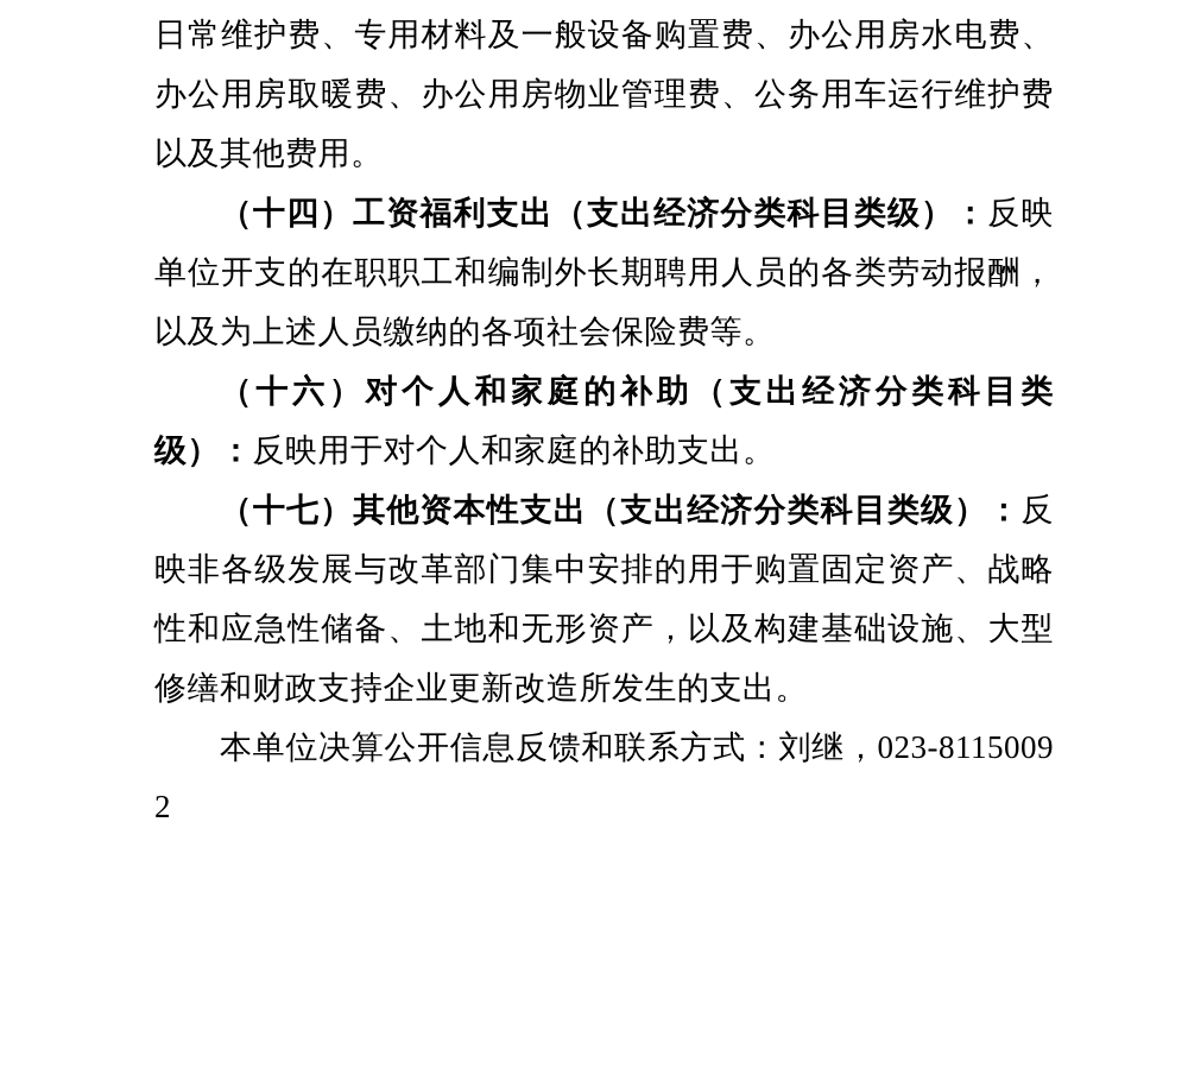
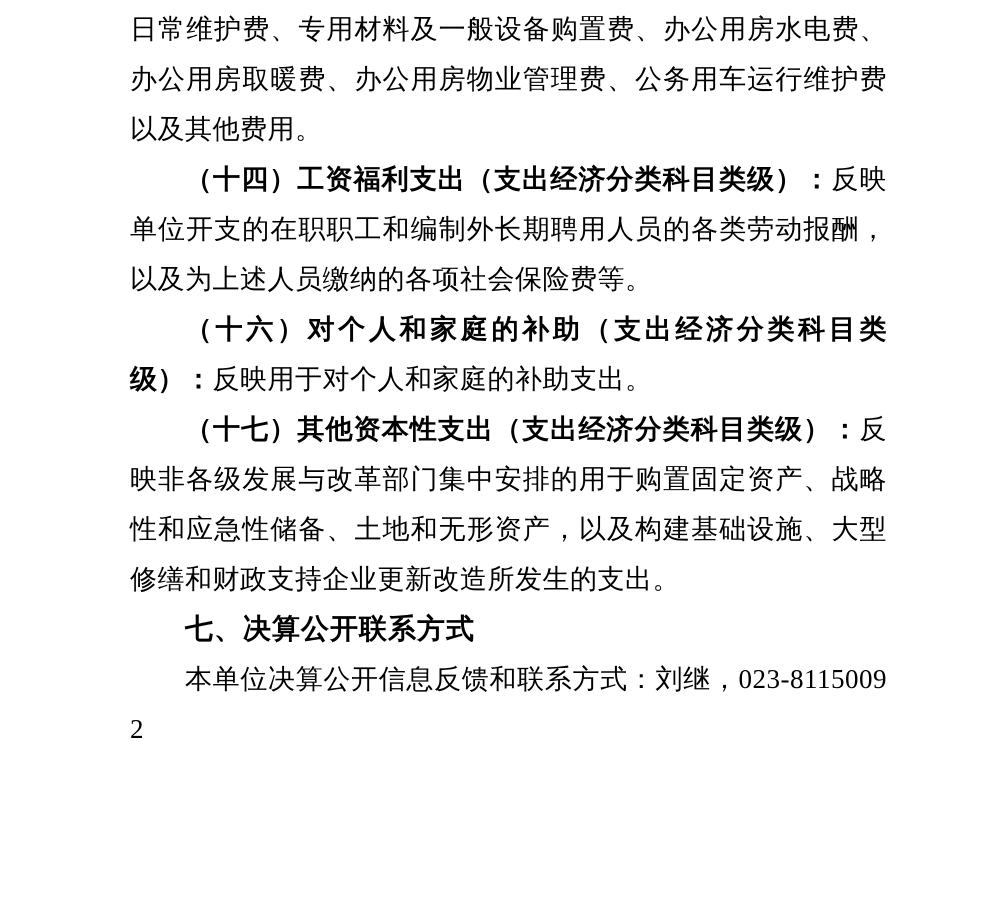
  日常维护费、专用材料及一般设备购置费、办公用房水电费、办公用房取暖费、办公用房物业管理费、公务用车运行维护费以及其他费用。
  （十四）工资福利支出（支出经济分类科目类级）：反映单位开支的在职职工和编制外长期聘用人员的各类劳动报酬，以及为上述人员缴纳的各项社会保险费等。
  （十六）对个人和家庭的补助（支出经济分类科目类级）：反映用于对个人和家庭的补助支出。
  （十七）其他资本性支出（支出经济分类科目类级）：反映非各级发展与改革部门集中安排的用于购置固定资产、战略性和应急性储备、土地和无形资产，以及构建基础设施、大型修缮和财政支持企业更新改造所发生的支出。
+ 七、决算公开联系方式
  本单位决算公开信息反馈和联系方式：刘继，023-81150092
